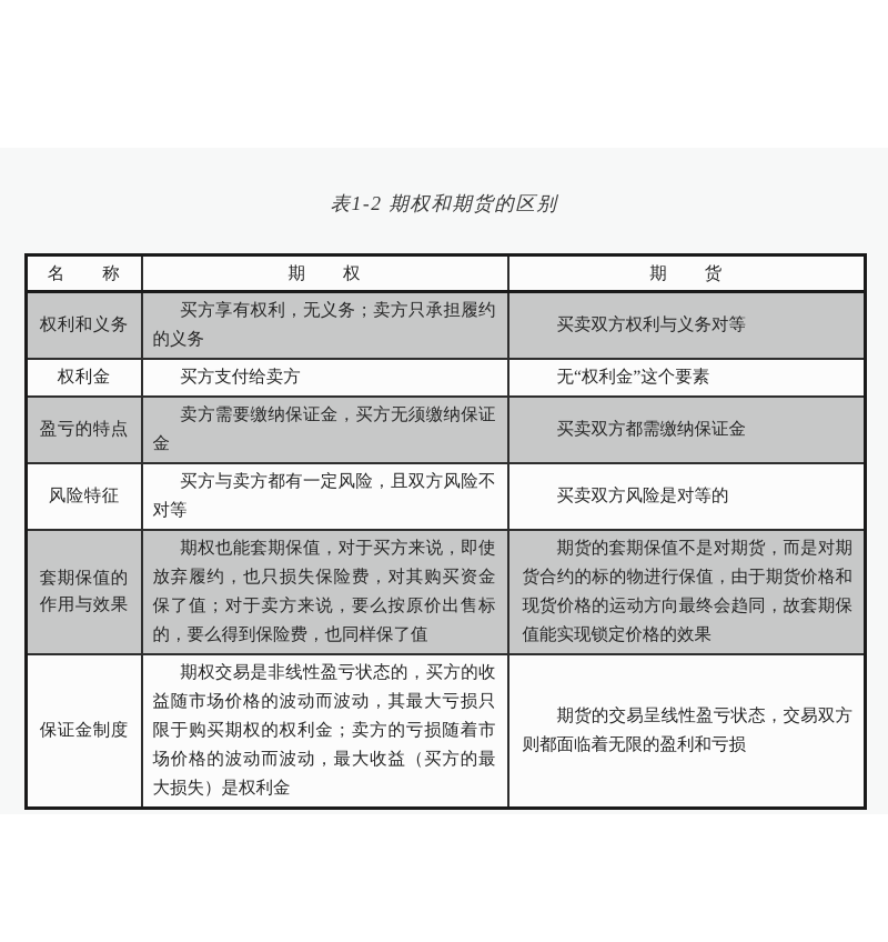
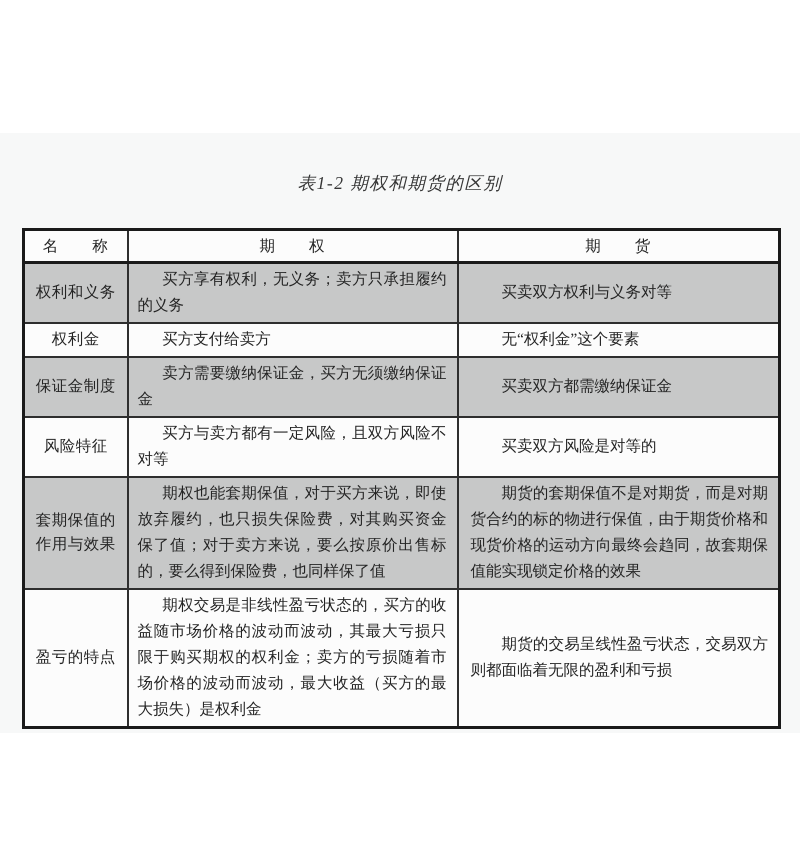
  表1-2 期权和期货的区别
  名 称	期 权	期 货
  权利和义务	买方享有权利，无义务；卖方只承担履约的义务	买卖双方权利与义务对等
  权利金	买方支付给卖方	无“权利金”这个要素
- 盈亏的特点	卖方需要缴纳保证金，买方无须缴纳保证金	买卖双方都需缴纳保证金
+ 保证金制度	卖方需要缴纳保证金，买方无须缴纳保证金	买卖双方都需缴纳保证金
  风险特征	买方与卖方都有一定风险，且双方风险不对等	买卖双方风险是对等的
  套期保值的作用与效果	期权也能套期保值，对于买方来说，即使放弃履约，也只损失保险费，对其购买资金保了值；对于卖方来说，要么按原价出售标的，要么得到保险费，也同样保了值	期货的套期保值不是对期货，而是对期货合约的标的物进行保值，由于期货价格和现货价格的运动方向最终会趋同，故套期保值能实现锁定价格的效果
- 保证金制度	期权交易是非线性盈亏状态的，买方的收益随市场价格的波动而波动，其最大亏损只限于购买期权的权利金；卖方的亏损随着市场价格的波动而波动，最大收益（买方的最大损失）是权利金	期货的交易呈线性盈亏状态，交易双方则都面临着无限的盈利和亏损
+ 盈亏的特点	期权交易是非线性盈亏状态的，买方的收益随市场价格的波动而波动，其最大亏损只限于购买期权的权利金；卖方的亏损随着市场价格的波动而波动，最大收益（买方的最大损失）是权利金	期货的交易呈线性盈亏状态，交易双方则都面临着无限的盈利和亏损
